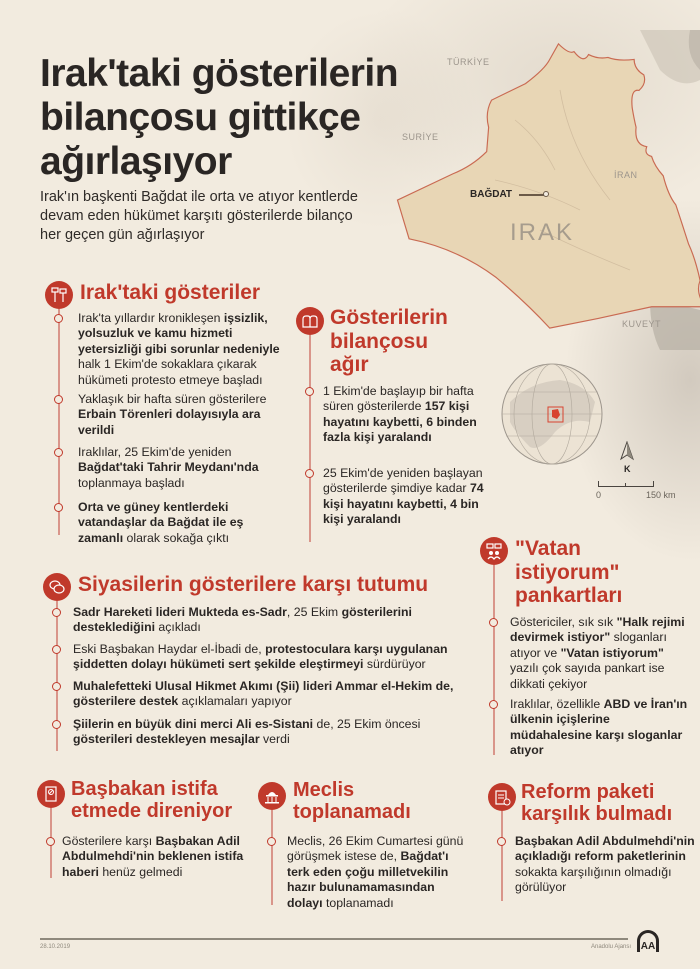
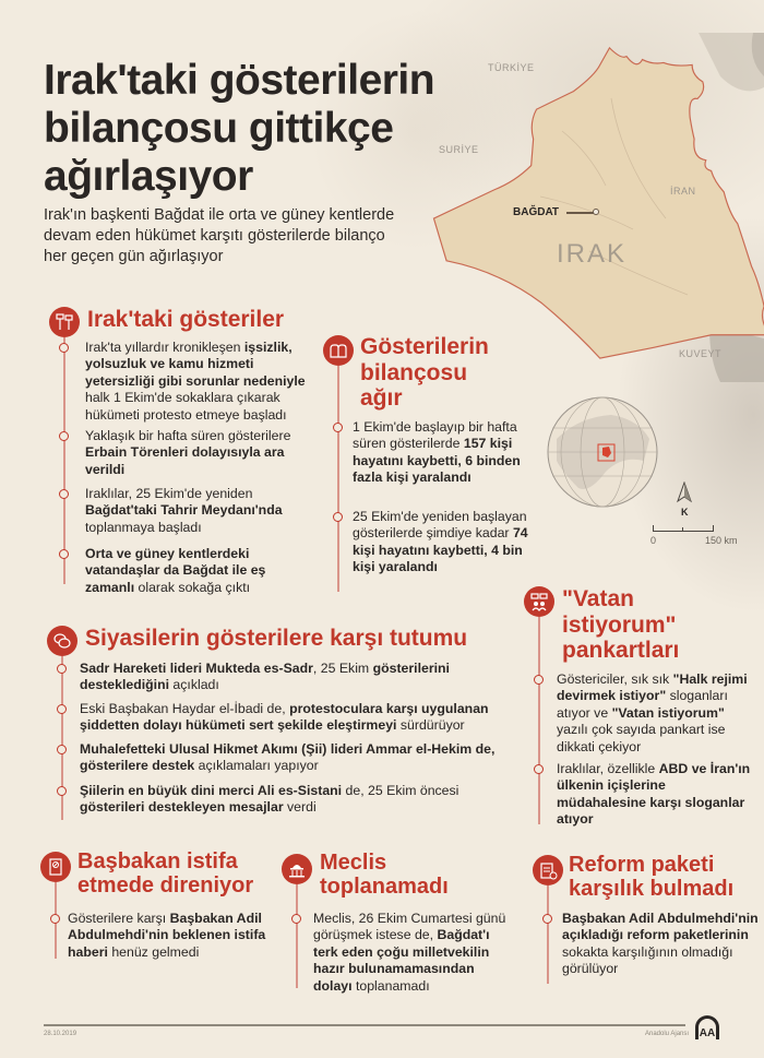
  TÜRKİYE
  SURİYE
  İRAN
  KUVEYT
  BAĞDAT
  IRAK
  K
  0
  150 km
  Irak'taki gösterilerin
  bilançosu gittikçe
  ağırlaşıyor
- Irak'ın başkenti Bağdat ile orta ve atıyor kentlerde
+ Irak'ın başkenti Bağdat ile orta ve güney kentlerde
  devam eden hükümet karşıtı gösterilerde bilanço
  her geçen gün ağırlaşıyor
  Irak'taki gösteriler
  Gösterilerin
  bilançosu
  ağır
  "Vatan
  istiyorum"
  pankartları
  Siyasilerin gösterilere karşı tutumu
  Başbakan istifa
  etmede direniyor
  Meclis
  toplanamadı
  Reform paketi
  karşılık bulmadı
  AA
  Irak'ta yıllardır kronikleşen işsizlik, yolsuzluk ve kamu hizmeti yetersizliği gibi sorunlar nedeniyle halk 1 Ekim'de sokaklara çıkarak hükümeti protesto etmeye başladı
  Yaklaşık bir hafta süren gösterilere Erbain Törenleri dolayısıyla ara verildi
  Iraklılar, 25 Ekim'de yeniden Bağdat'taki Tahrir Meydanı'nda toplanmaya başladı
  Orta ve güney kentlerdeki vatandaşlar da Bağdat ile eş zamanlı olarak sokağa çıktı
  1 Ekim'de başlayıp bir hafta süren gösterilerde 157 kişi hayatını kaybetti, 6 binden fazla kişi yaralandı
  25 Ekim'de yeniden başlayan gösterilerde şimdiye kadar 74 kişi hayatını kaybetti, 4 bin kişi yaralandı
  Göstericiler, sık sık "Halk rejimi devirmek istiyor" sloganları atıyor ve "Vatan istiyorum" yazılı çok sayıda pankart ise dikkati çekiyor
  Iraklılar, özellikle ABD ve İran'ın ülkenin içişlerine müdahalesine karşı sloganlar atıyor
  Sadr Hareketi lideri Mukteda es-Sadr, 25 Ekim gösterilerini desteklediğini açıkladı
  Eski Başbakan Haydar el-İbadi de, protestoculara karşı uygulanan şiddetten dolayı hükümeti sert şekilde eleştirmeyi sürdürüyor
  Muhalefetteki Ulusal Hikmet Akımı (Şii) lideri Ammar el-Hekim de, gösterilere destek açıklamaları yapıyor
  Şiilerin en büyük dini merci Ali es-Sistani de, 25 Ekim öncesi gösterileri destekleyen mesajlar verdi
  Gösterilere karşı Başbakan Adil Abdulmehdi'nin beklenen istifa haberi henüz gelmedi
  Meclis, 26 Ekim Cumartesi günü görüşmek istese de, Bağdat'ı terk eden çoğu milletvekilin hazır bulunamamasından dolayı toplanamadı
  Başbakan Adil Abdulmehdi'nin açıkladığı reform paketlerinin sokakta karşılığının olmadığı görülüyor
